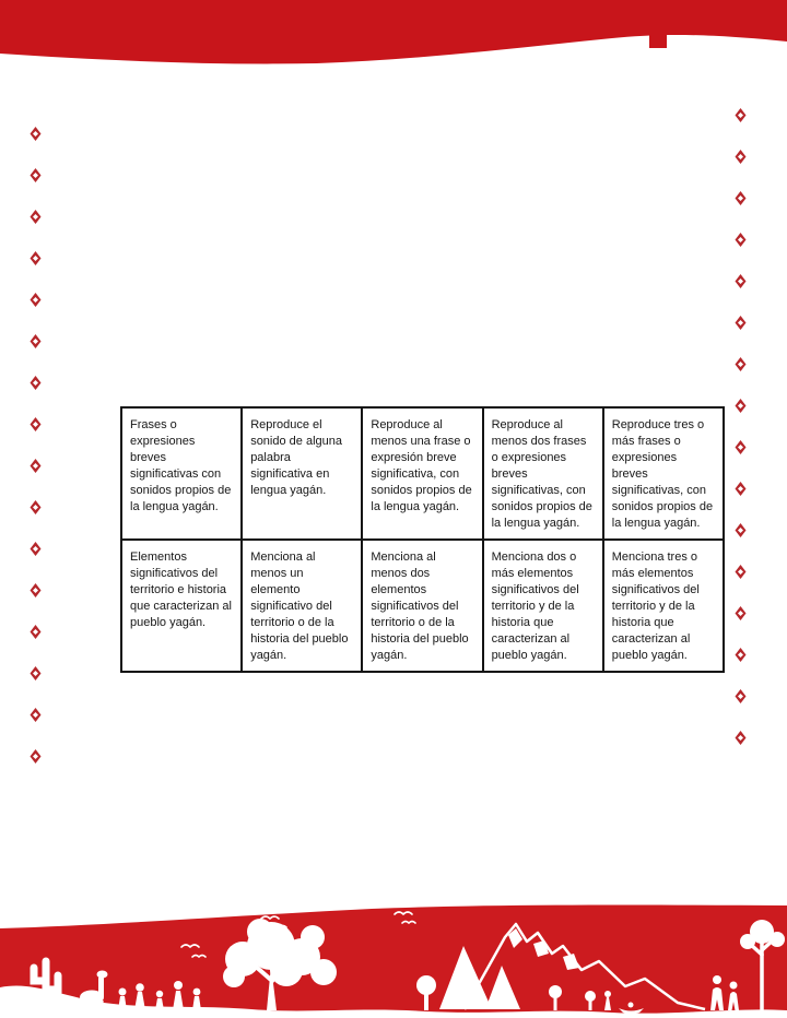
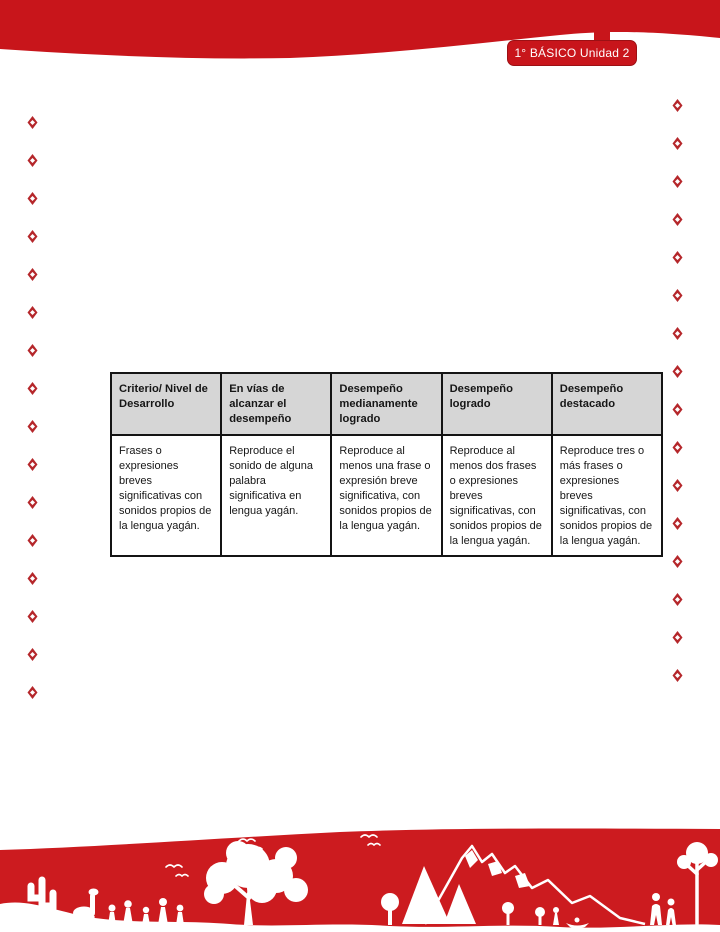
+ 1° BÁSICO Unidad 2
+ Criterio/ Nivel de Desarrollo	En vías de alcanzar el desempeño	Desempeño medianamente logrado	Desempeño logrado	Desempeño destacado
  Frases o expresiones breves significativas con sonidos propios de la lengua yagán.	Reproduce el sonido de alguna palabra significativa en lengua yagán.	Reproduce al menos una frase o expresión breve significativa, con sonidos propios de la lengua yagán.	Reproduce al menos dos frases o expresiones breves significativas, con sonidos propios de la lengua yagán.	Reproduce tres o más frases o expresiones breves significativas, con sonidos propios de la lengua yagán.
- Elementos significativos del territorio e historia que caracterizan al pueblo yagán.	Menciona al menos un elemento significativo del territorio o de la historia del pueblo yagán.	Menciona al menos dos elementos significativos del territorio o de la historia del pueblo yagán.	Menciona dos o más elementos significativos del territorio y de la historia que caracterizan al pueblo yagán.	Menciona tres o más elementos significativos del territorio y de la historia que caracterizan al pueblo yagán.
